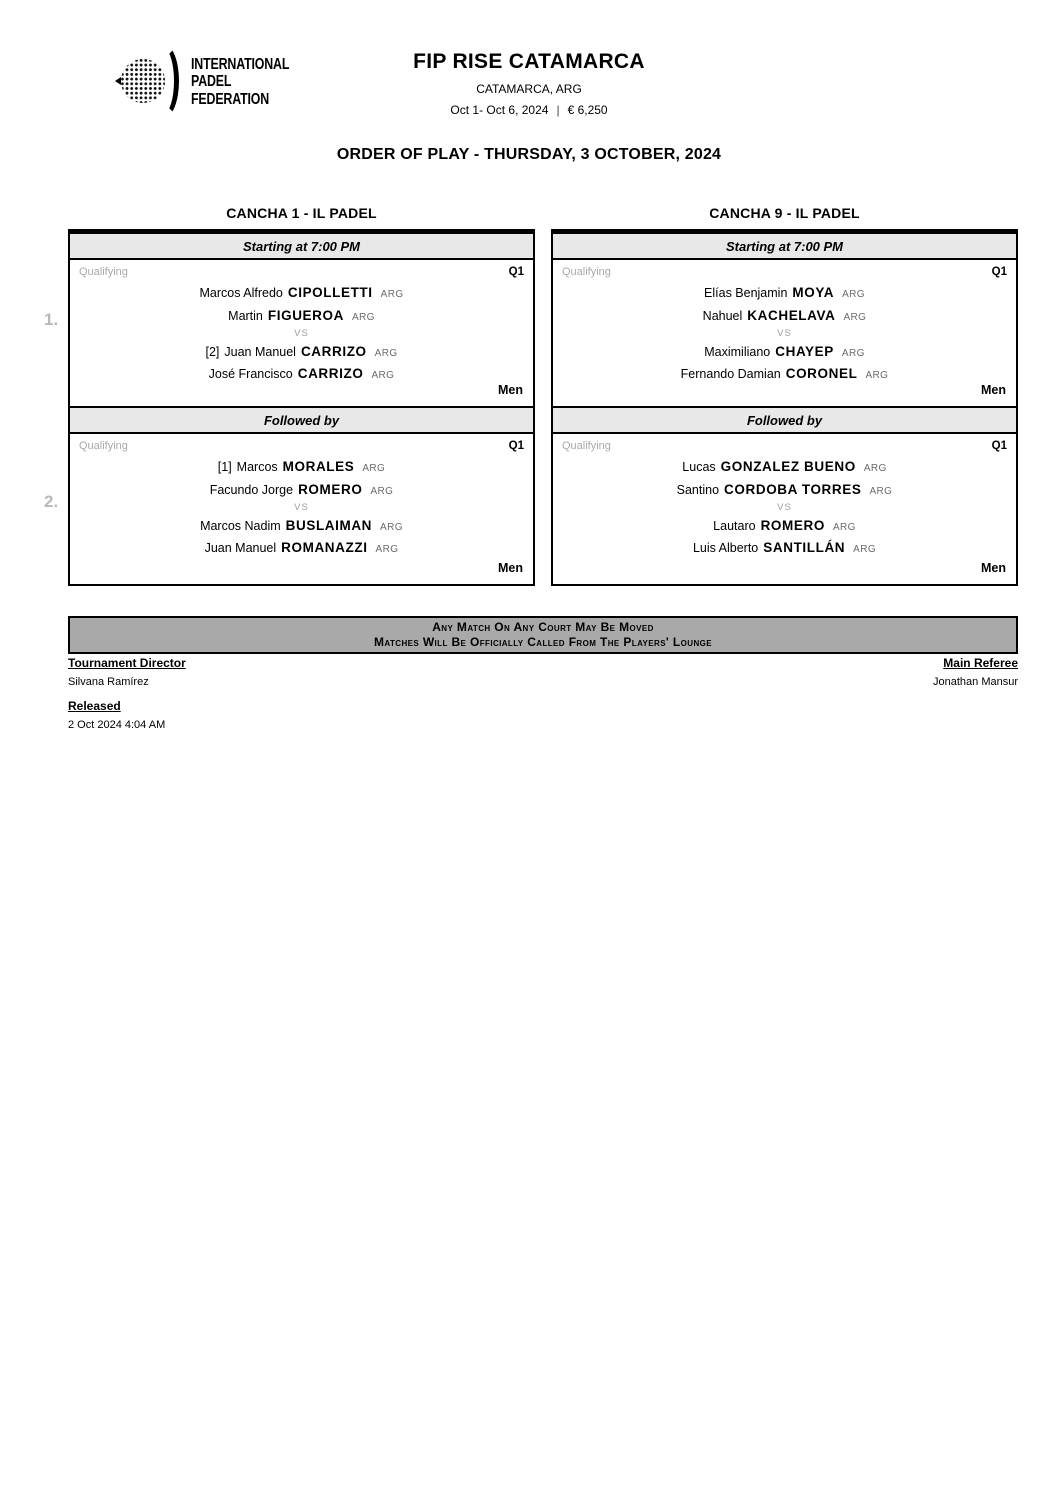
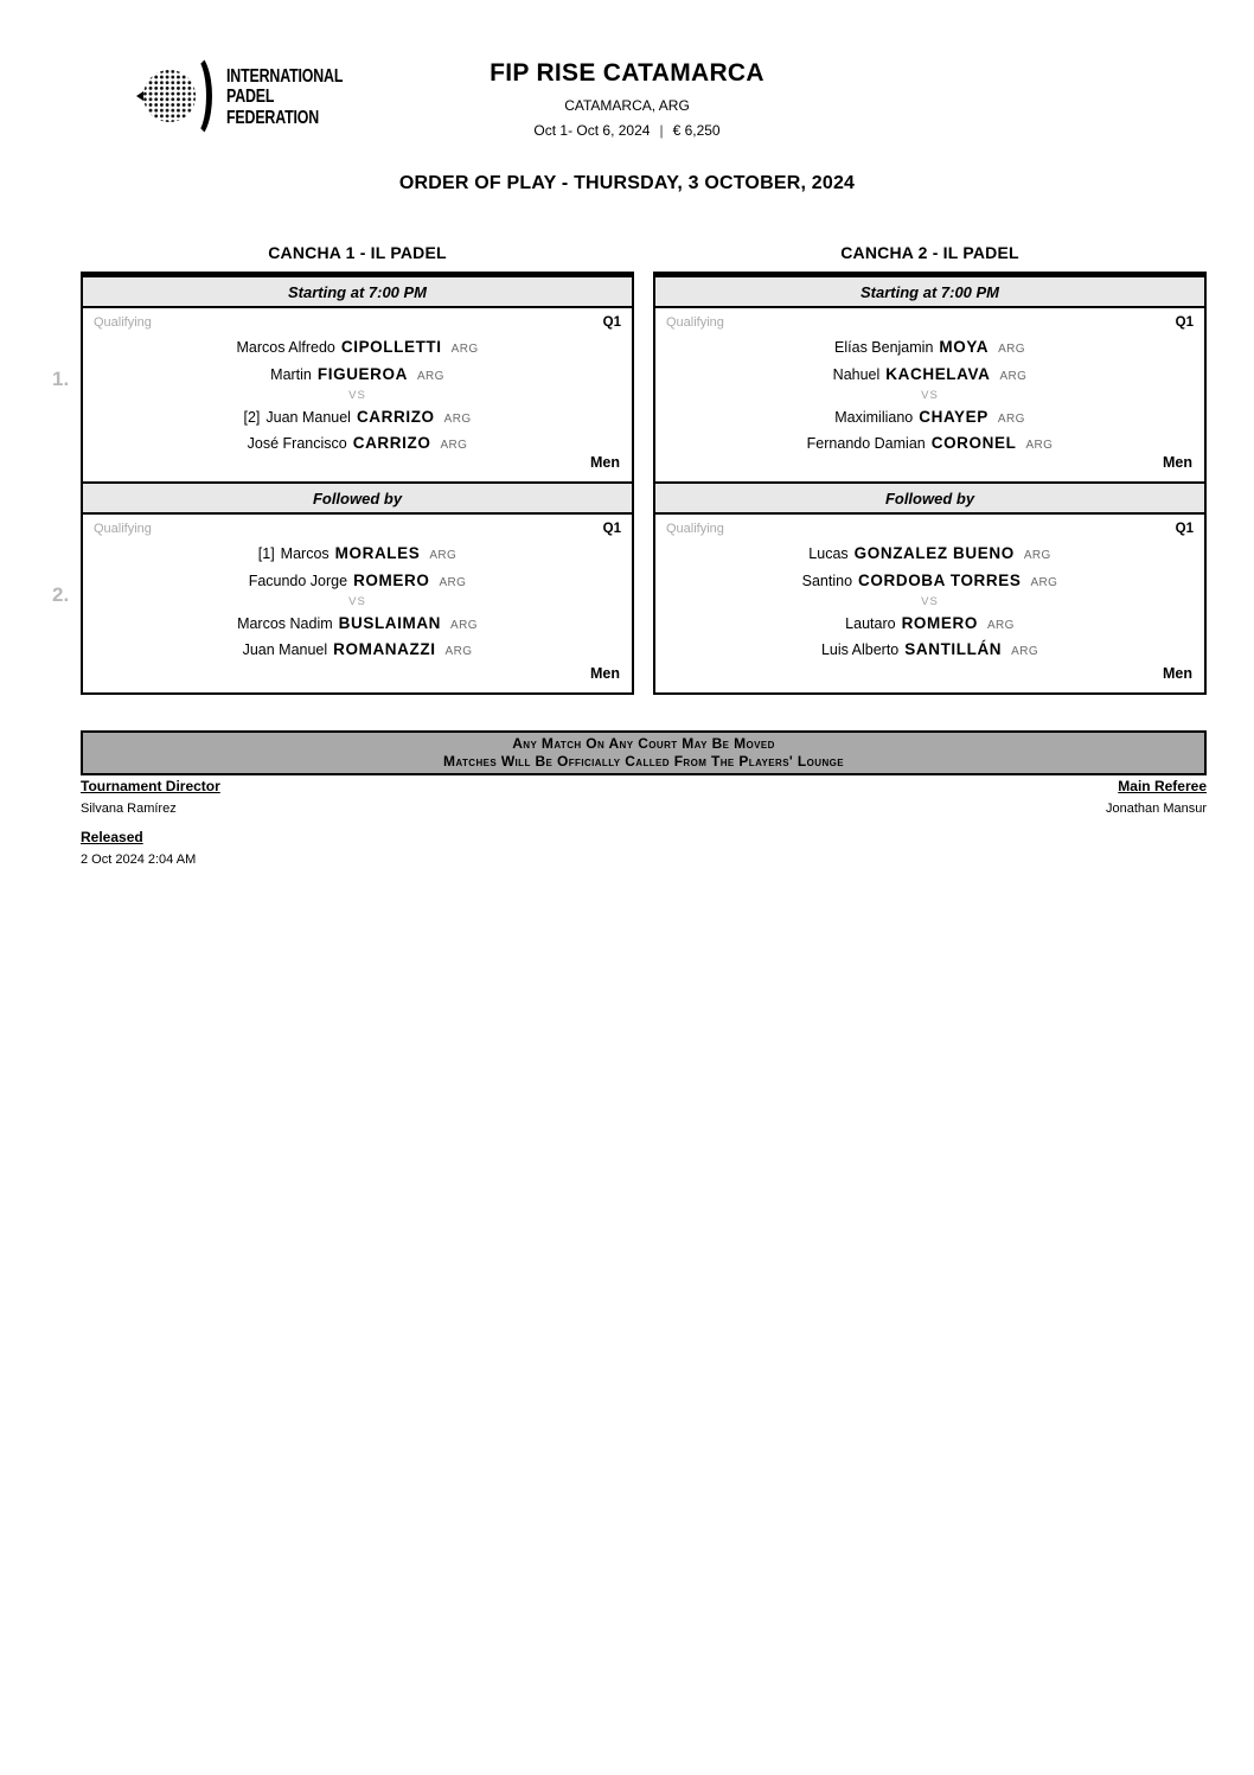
  INTERNATIONAL
  PADEL
  FEDERATION
  FIP RISE CATAMARCA
  CATAMARCA, ARG
  Oct 1- Oct 6, 2024 | € 6,250
  ORDER OF PLAY - THURSDAY, 3 OCTOBER, 2024
  1.
  2.
  CANCHA 1 - IL PADEL
  Starting at 7:00 PM
  Qualifying
  Q1
  Marcos Alfredo CIPOLLETTI ARG
  Martin FIGUEROA ARG
  VS
  [2] Juan Manuel CARRIZO ARG
  José Francisco CARRIZO ARG
  Men
  Followed by
  Qualifying
  Q1
  [1] Marcos MORALES ARG
  Facundo Jorge ROMERO ARG
  VS
  Marcos Nadim BUSLAIMAN ARG
  Juan Manuel ROMANAZZI ARG
  Men
- CANCHA 9 - IL PADEL
+ CANCHA 2 - IL PADEL
  Starting at 7:00 PM
  Qualifying
  Q1
  Elías Benjamin MOYA ARG
  Nahuel KACHELAVA ARG
  VS
  Maximiliano CHAYEP ARG
  Fernando Damian CORONEL ARG
  Men
  Followed by
  Qualifying
  Q1
  Lucas GONZALEZ BUENO ARG
  Santino CORDOBA TORRES ARG
  VS
  Lautaro ROMERO ARG
  Luis Alberto SANTILLÁN ARG
  Men
  Any Match On Any Court May Be Moved
  Matches Will Be Officially Called From The Players' Lounge
  Tournament Director
  Silvana Ramírez
  Released
- 2 Oct 2024 4:04 AM
+ 2 Oct 2024 2:04 AM
  Main Referee
  Jonathan Mansur
